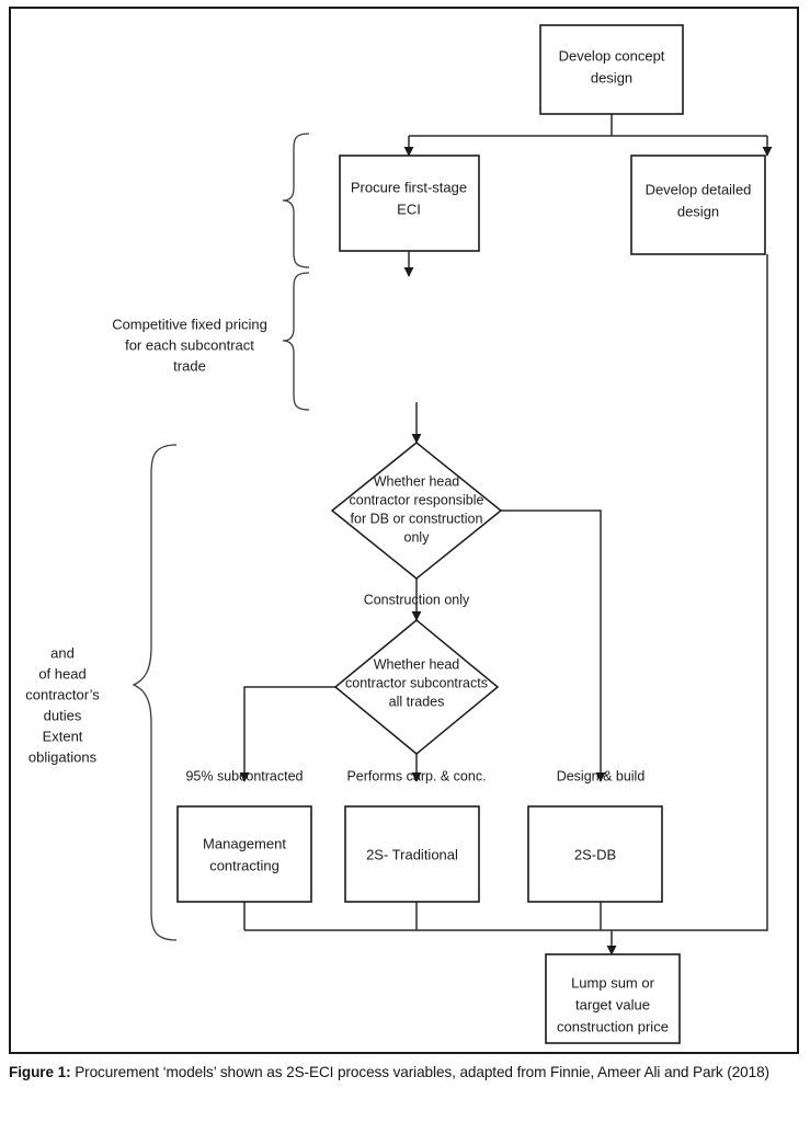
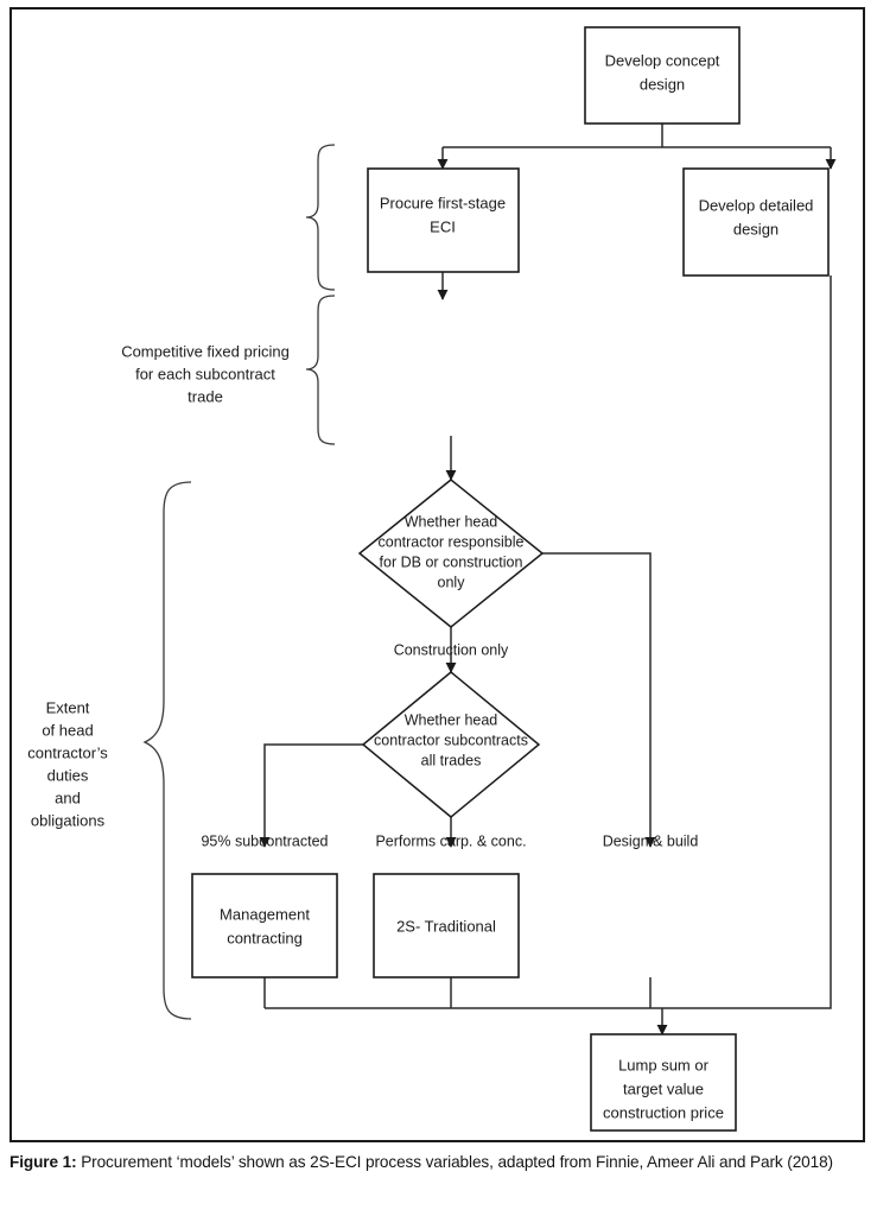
  Develop concept
  design
  Procure first-stage
  ECI
  Develop detailed
  design
  Whether head
  contractor responsible
  for DB or construction
  only
  Construction only
  Whether head
  contractor subcontracts
  all trades
  95% subcontracted
  Performs carp. & conc.
  Design & build
  Management
  contracting
  2S- Traditional
- 2S-DB
  Lump sum or
  target value
  construction price
  Competitive fixed pricing
  for each subcontract
  trade
- and
+ Extent
  of head
  contractor’s
  duties
- Extent
+ and
  obligations
  Figure 1: Procurement ‘models’ shown as 2S-ECI process variables, adapted from Finnie, Ameer Ali and Park (2018)
